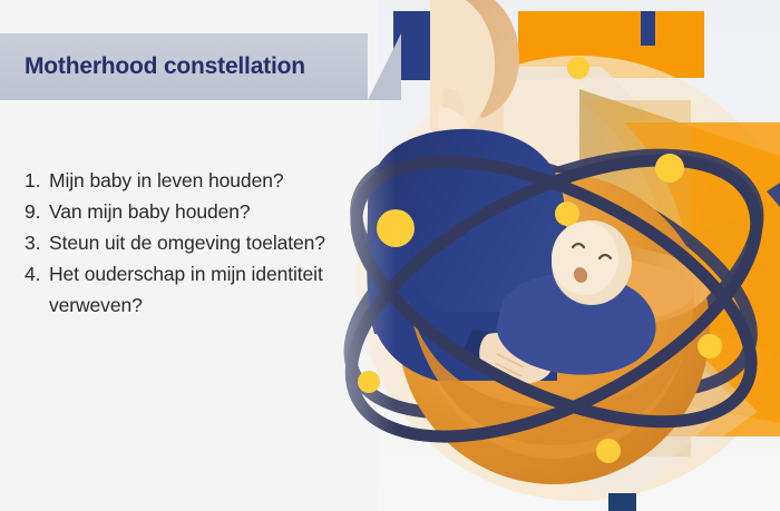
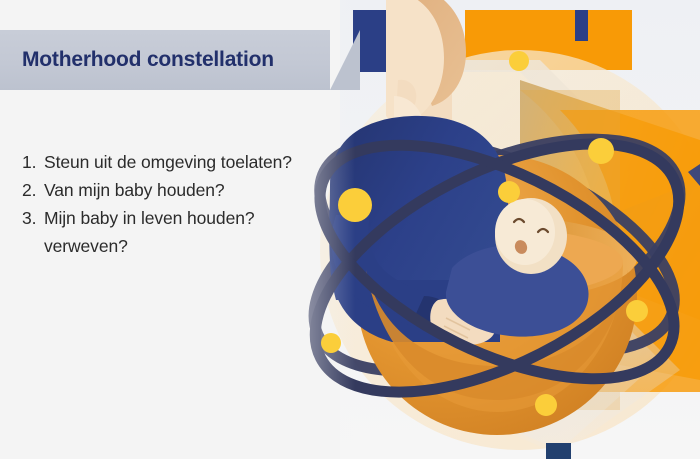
  Motherhood constellation
  1.
- Mijn baby in leven houden?
+ Steun uit de omgeving toelaten?
- 9.
+ 2.
  Van mijn baby houden?
  3.
- Steun uit de omgeving toelaten?
+ Mijn baby in leven houden?
- 4.
- Het ouderschap in mijn identiteit
  verweven?
